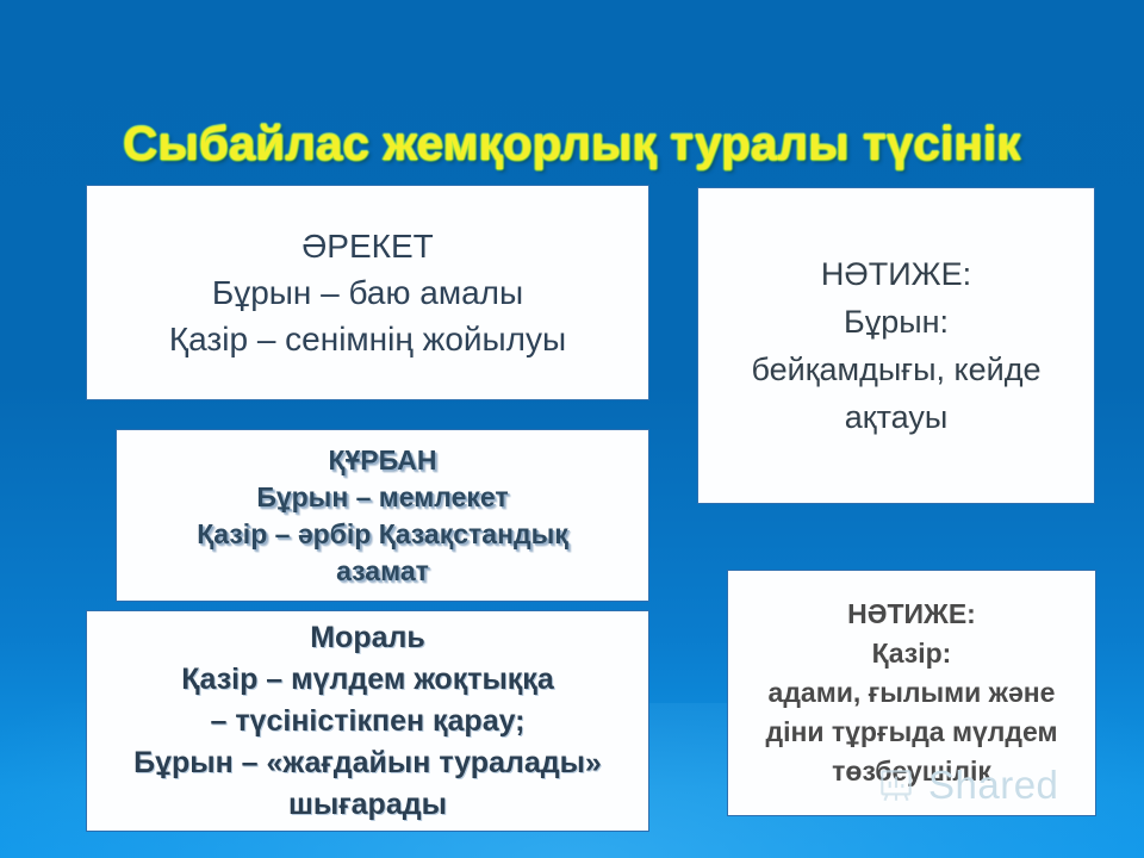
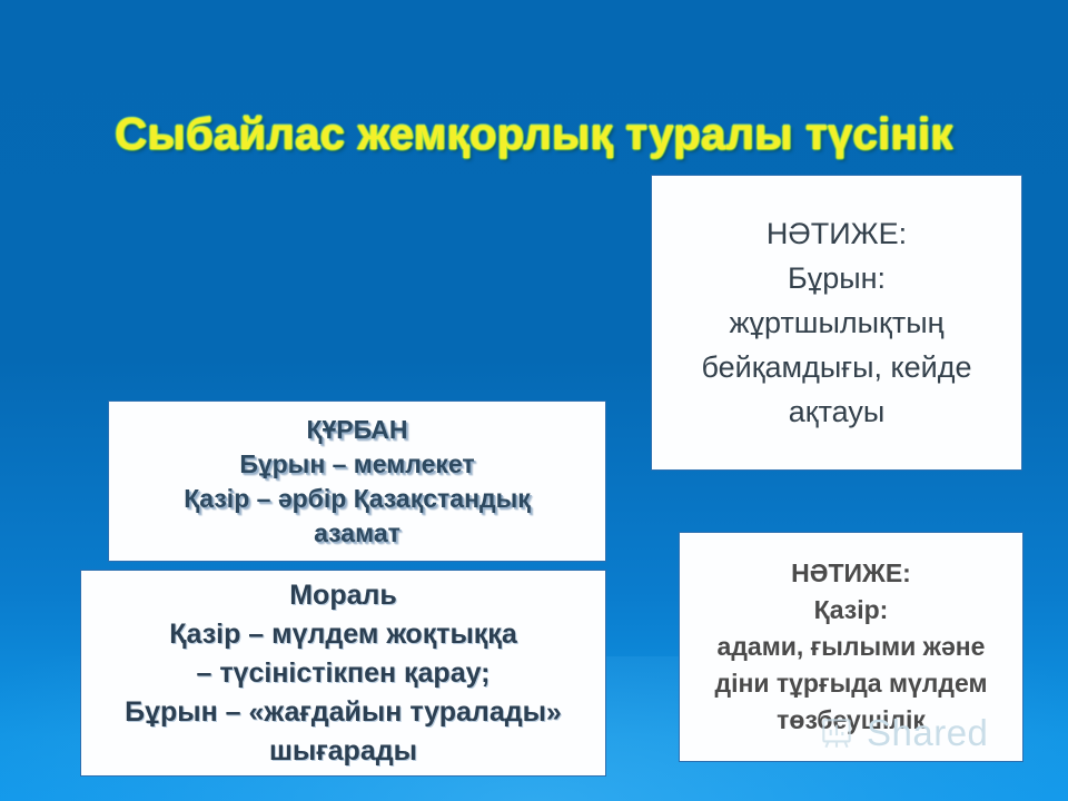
  Сыбайлас жемқорлық туралы түсінік
- ӘРЕКЕТ
- Бұрын – баю амалы
- Қазір – сенімнің жойылуы
  НӘТИЖЕ:
  Бұрын:
+ жұртшылықтың
  бейқамдығы, кейде
  ақтауы
  ҚҰРБАН
  Бұрын – мемлекет
  Қазір – әрбір Қазақстандық
  азамат
  Мораль
  Қазір – мүлдем жоқтыққа
  – түсіністікпен қарау;
  Бұрын – «жағдайын туралады»
  шығарады
  НӘТИЖЕ:
  Қазір:
  адами, ғылыми және
  діни тұрғыда мүлдем
  төзбеушілік
  Shared
